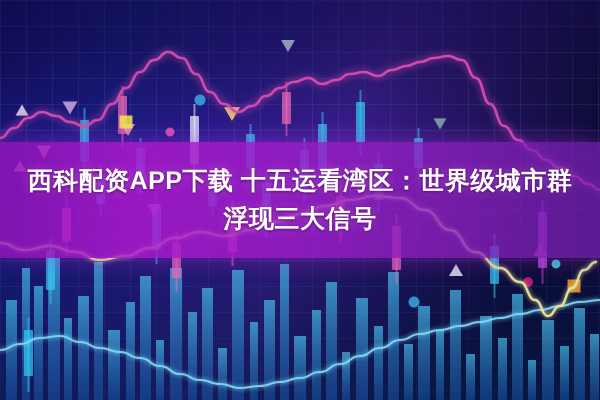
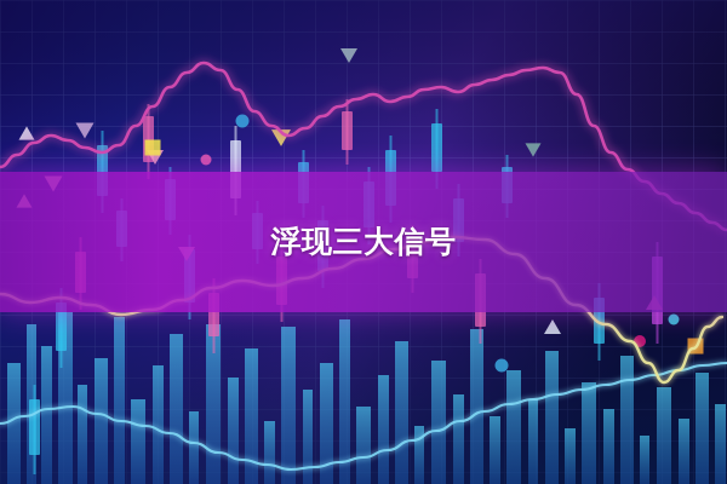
- 西科配资APP下载 十五运看湾区：世界级城市群
  浮现三大信号
